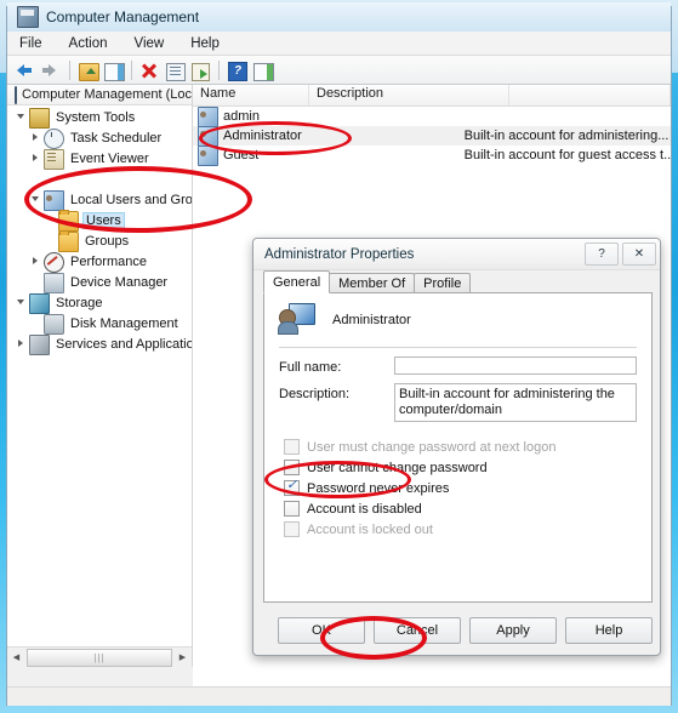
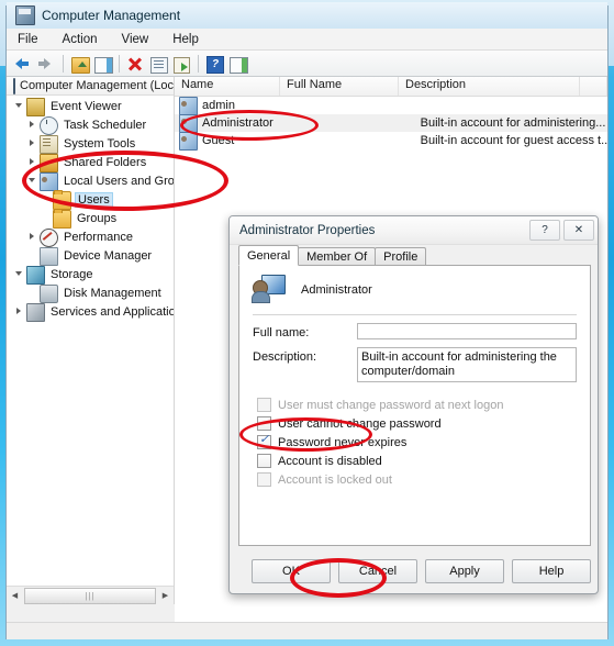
  Computer Management
  File
  Action
  View
  Help
  ?
  Computer Management (Loc
- System Tools
+ Event Viewer
  Task Scheduler
- Event Viewer
+ System Tools
+ Shared Folders
  Local Users and Gro
  Users
  Groups
  Performance
  Device Manager
  Storage
  Disk Management
  Services and Applicatio
  |||
  Name
+ Full Name
  Description
  admin
  Administrator
  Built-in account for administering...
  Guest
  Built-in account for guest access t..
  Administrator Properties
  ?
  ✕
  General
  Member Of
  Profile
  Administrator
  Full name:
  Description:
  Built-in account for administering the computer/domain
  User must change password at next logon
  User cannot change password
  ✓
  Password never expires
  Account is disabled
  Account is locked out
  OK
  Cancel
  Apply
  Help
